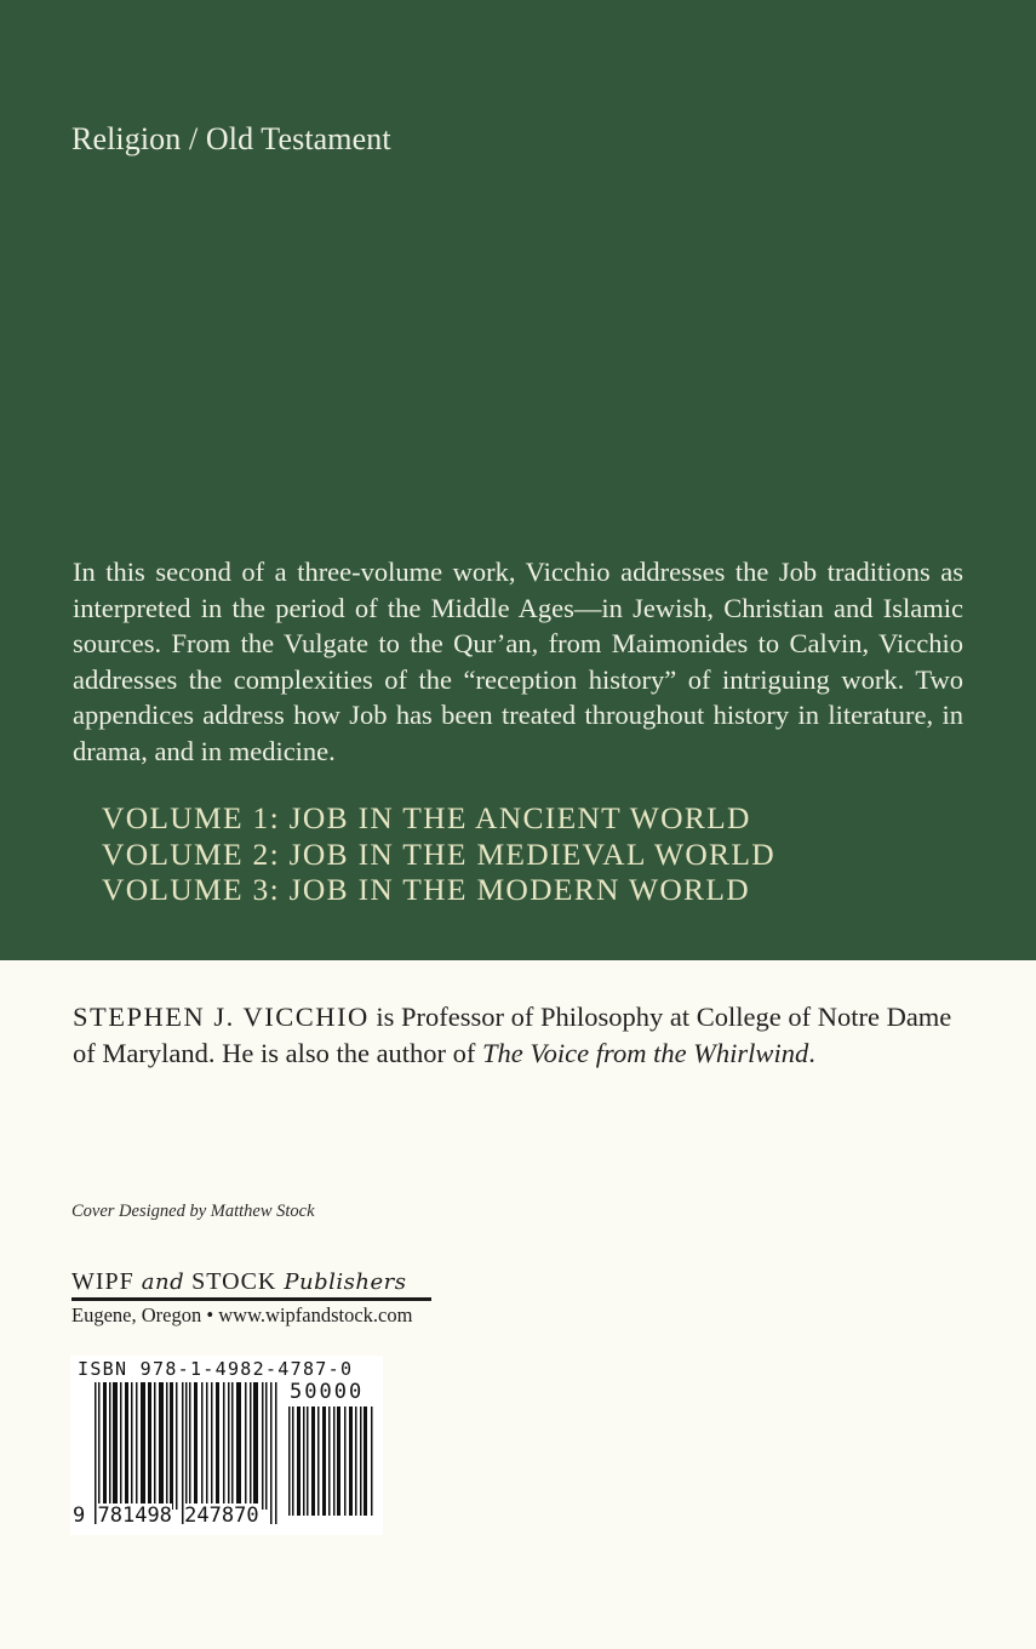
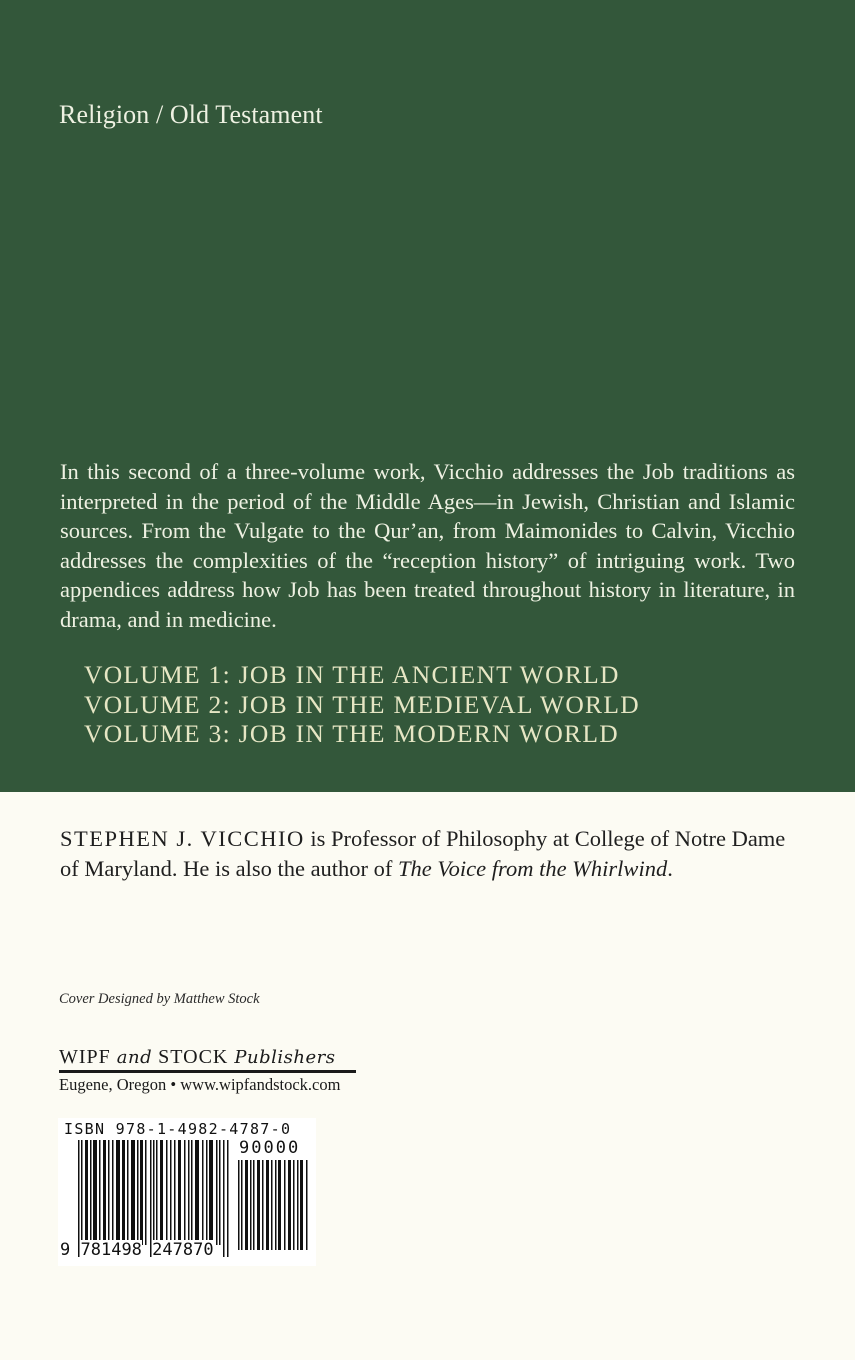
  Religion / Old Testament
  In this second of a three-volume work, Vicchio addresses the Job traditions as interpreted in the period of the Middle Ages—in Jewish, Christian and Islamic sources. From the Vulgate to the Qur’an, from Maimonides to Calvin, Vicchio addresses the complexities of the “reception history” of intriguing work. Two appendices address how Job has been treated throughout history in literature, in drama, and in medicine.
  VOLUME 1: JOB IN THE ANCIENT WORLD
  VOLUME 2: JOB IN THE MEDIEVAL WORLD
  VOLUME 3: JOB IN THE MODERN WORLD
  STEPHEN J. VICCHIO is Professor of Philosophy at College of Notre Dame of Maryland. He is also the author of The Voice from the Whirlwind.
  Cover Designed by Matthew Stock
  WIPF and STOCK Publishers
  Eugene, Oregon • www.wipfandstock.com
  ISBN 978-1-4982-4787-0
- 50000
+ 90000
  9 781498 247870
